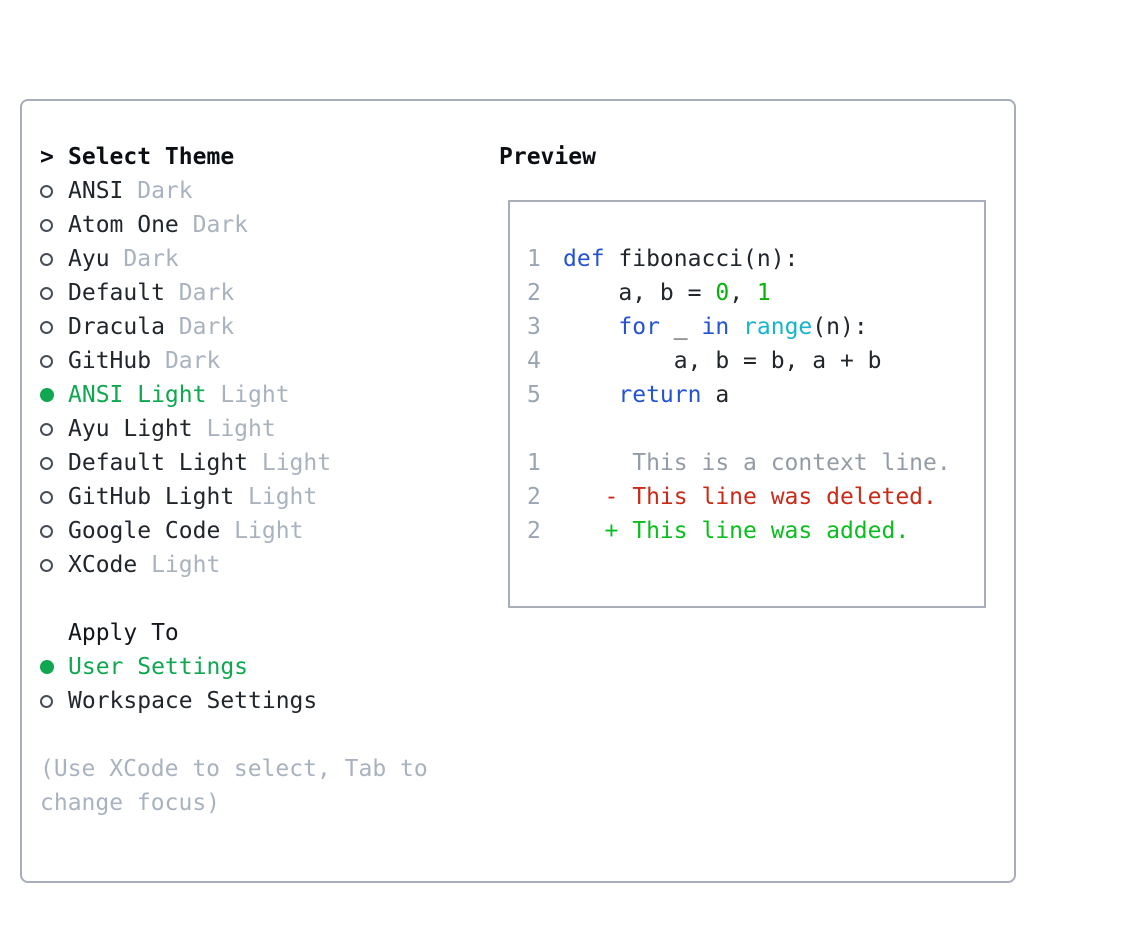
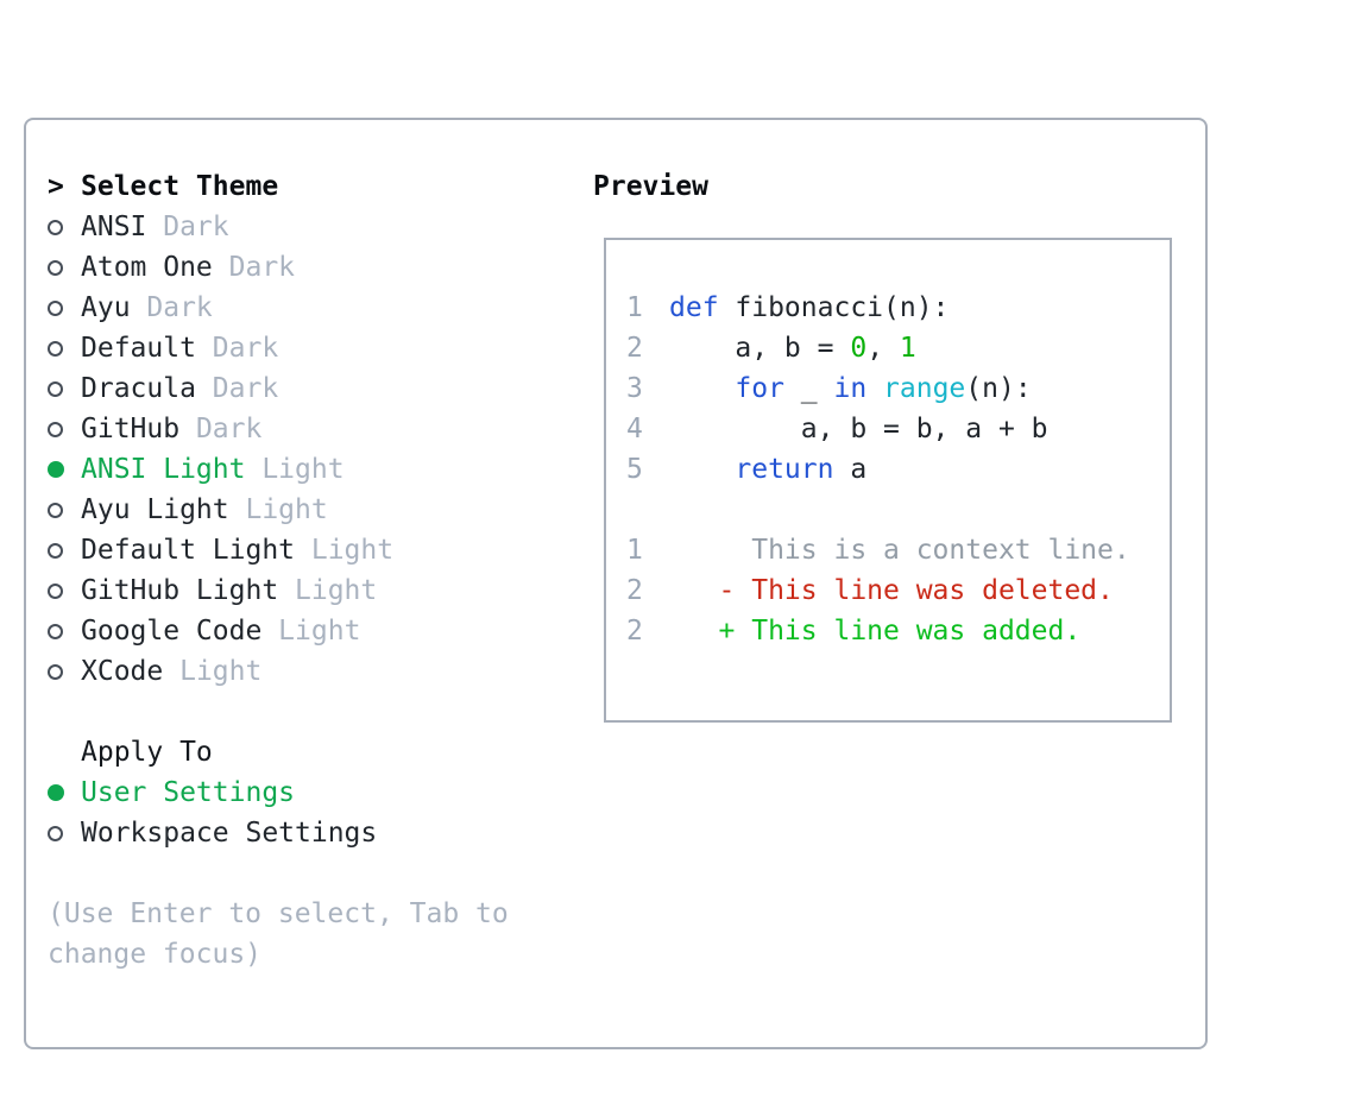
  >
  Select Theme
  ANSI
  Dark
  Atom One
  Dark
  Ayu
  Dark
  Default
  Dark
  Dracula
  Dark
  GitHub
  Dark
  ANSI Light
  Light
  Ayu Light
  Light
  Default Light
  Light
  GitHub Light
  Light
  Google Code
  Light
  XCode
  Light
  Apply To
  User Settings
  Workspace Settings
- (Use XCode to select, Tab to
+ (Use Enter to select, Tab to
  change focus)
  Preview
  1
  def fibonacci(n):
  2
  a, b = 0, 1
  3
  for _ in range(n):
  4
  a, b = b, a + b
  5
  return a
  1
  This is a context line.
  2
  - This line was deleted.
  2
  + This line was added.
